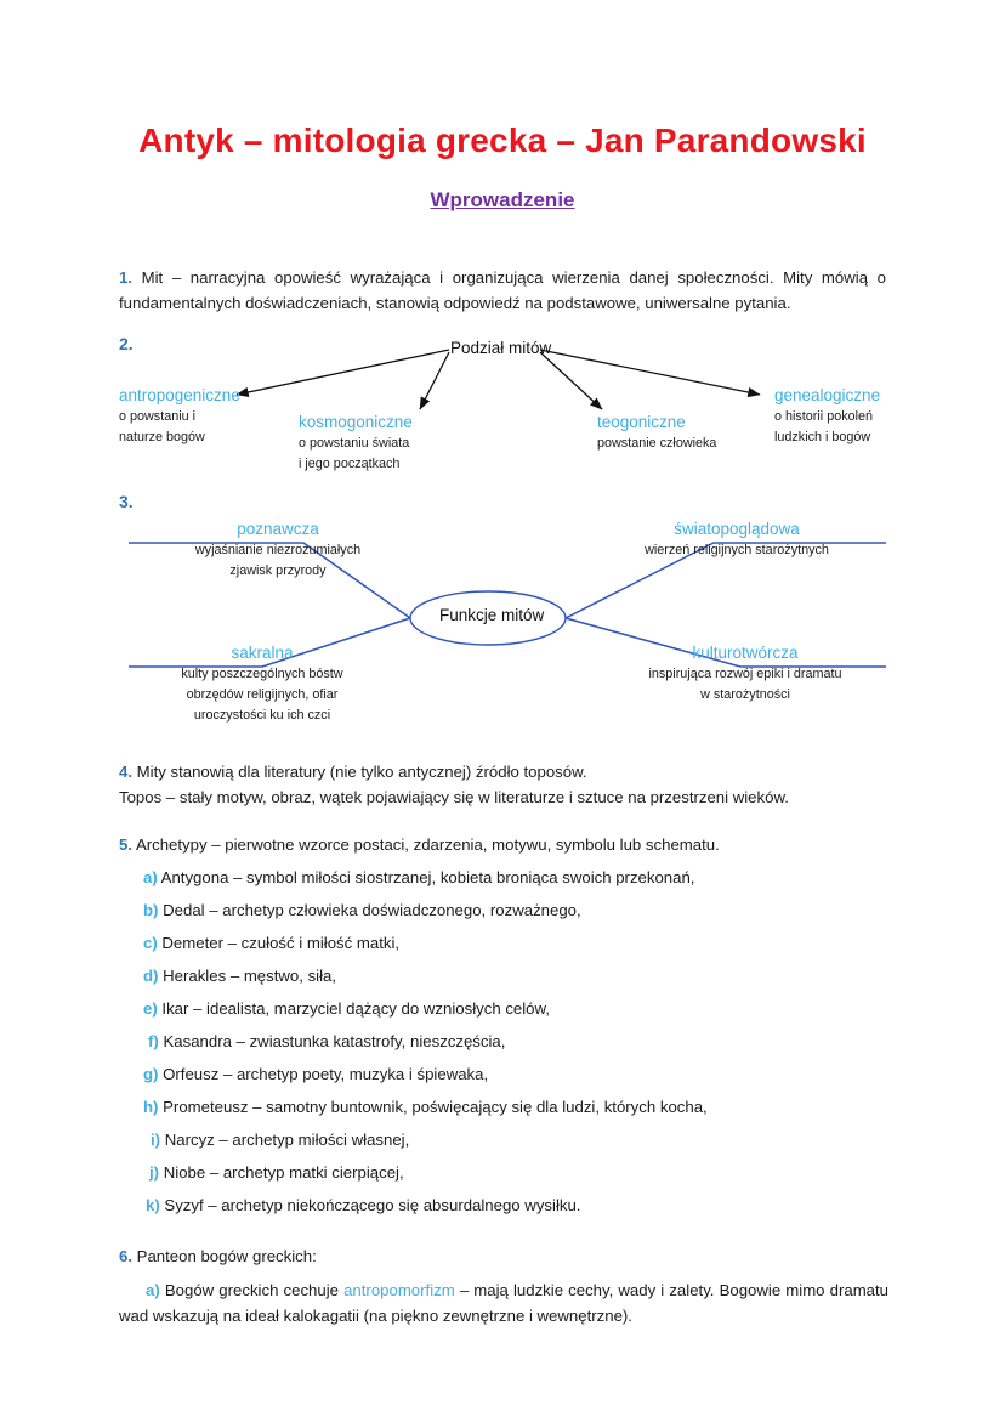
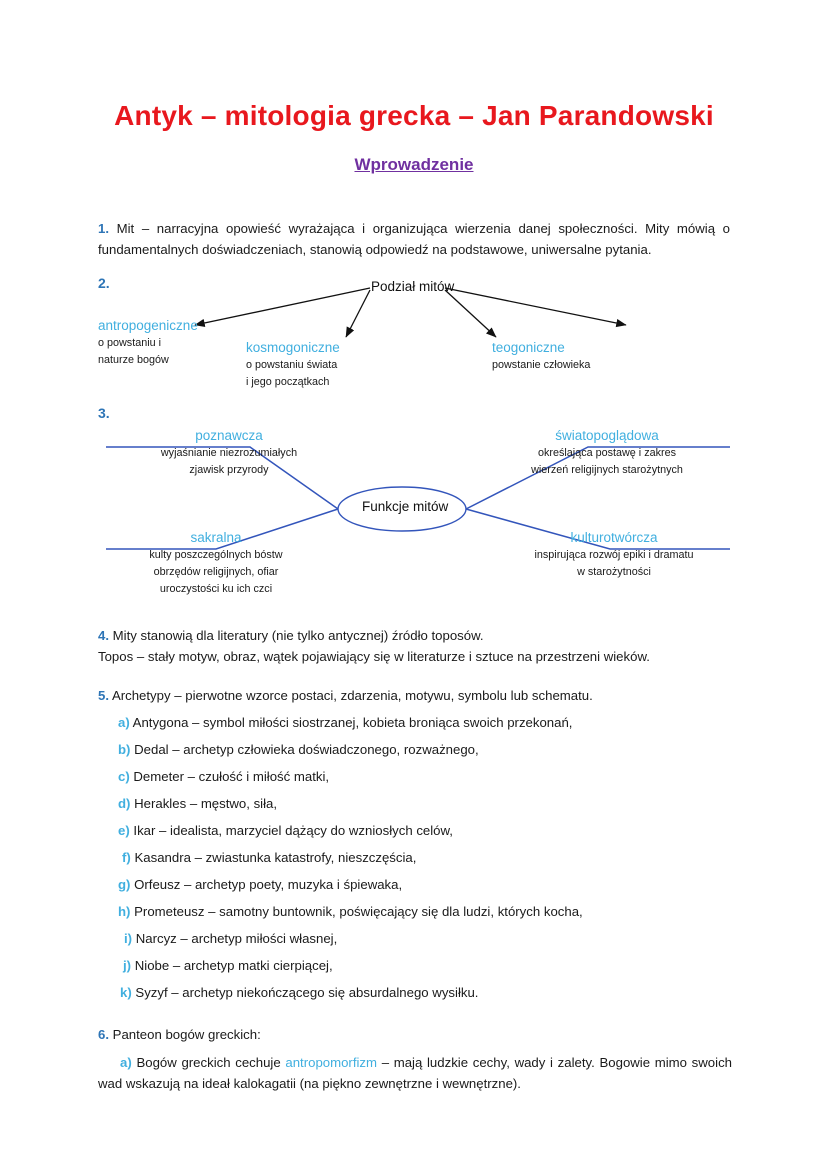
  Antyk – mitologia grecka – Jan Parandowski
  Wprowadzenie
  1. Mit – narracyjna opowieść wyrażająca i organizująca wierzenia danej społeczności. Mity mówią o fundamentalnych doświadczeniach, stanowią odpowiedź na podstawowe, uniwersalne pytania.
  2.
  Podział mitów
  antropogeniczne
  o powstaniu i
  naturze bogów
  kosmogoniczne
  o powstaniu świata
  i jego początkach
  teogoniczne
  powstanie człowieka
- genealogiczne
- o historii pokoleń
- ludzkich i bogów
  3.
  Funkcje mitów
  poznawcza
  wyjaśnianie niezrozumiałych
  zjawisk przyrody
  światopoglądowa
+ określająca postawę i zakres
  wierzeń religijnych starożytnych
  sakralna
  kulty poszczególnych bóstw
  obrzędów religijnych, ofiar
  uroczystości ku ich czci
  kulturotwórcza
  inspirująca rozwój epiki i dramatu
  w starożytności
  4. Mity stanowią dla literatury (nie tylko antycznej) źródło toposów.
  Topos – stały motyw, obraz, wątek pojawiający się w literaturze i sztuce na przestrzeni wieków.
  5. Archetypy – pierwotne wzorce postaci, zdarzenia, motywu, symbolu lub schematu.
  a) Antygona – symbol miłości siostrzanej, kobieta broniąca swoich przekonań,
  b) Dedal – archetyp człowieka doświadczonego, rozważnego,
  c) Demeter – czułość i miłość matki,
  d) Herakles – męstwo, siła,
  e) Ikar – idealista, marzyciel dążący do wzniosłych celów,
  f) Kasandra – zwiastunka katastrofy, nieszczęścia,
  g) Orfeusz – archetyp poety, muzyka i śpiewaka,
  h) Prometeusz – samotny buntownik, poświęcający się dla ludzi, których kocha,
  i) Narcyz – archetyp miłości własnej,
  j) Niobe – archetyp matki cierpiącej,
  k) Syzyf – archetyp niekończącego się absurdalnego wysiłku.
  6. Panteon bogów greckich:
- a) Bogów greckich cechuje antropomorfizm – mają ludzkie cechy, wady i zalety. Bogowie mimo dramatu wad wskazują na ideał kalokagatii (na piękno zewnętrzne i wewnętrzne).
+ a) Bogów greckich cechuje antropomorfizm – mają ludzkie cechy, wady i zalety. Bogowie mimo swoich wad wskazują na ideał kalokagatii (na piękno zewnętrzne i wewnętrzne).
